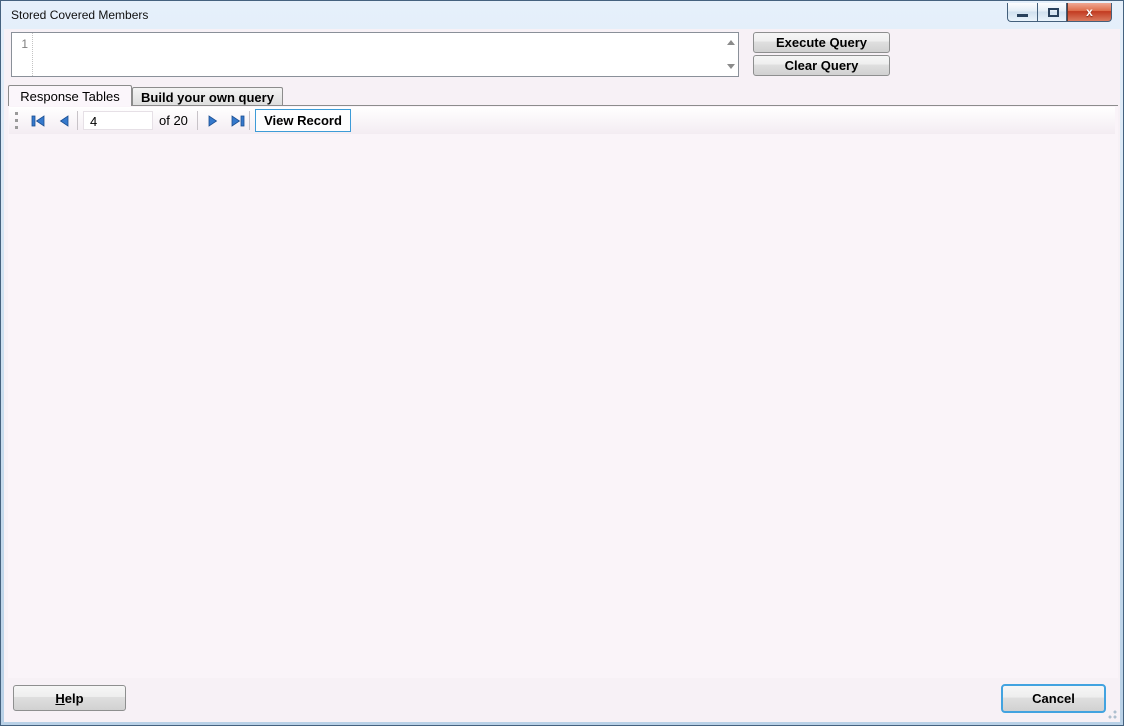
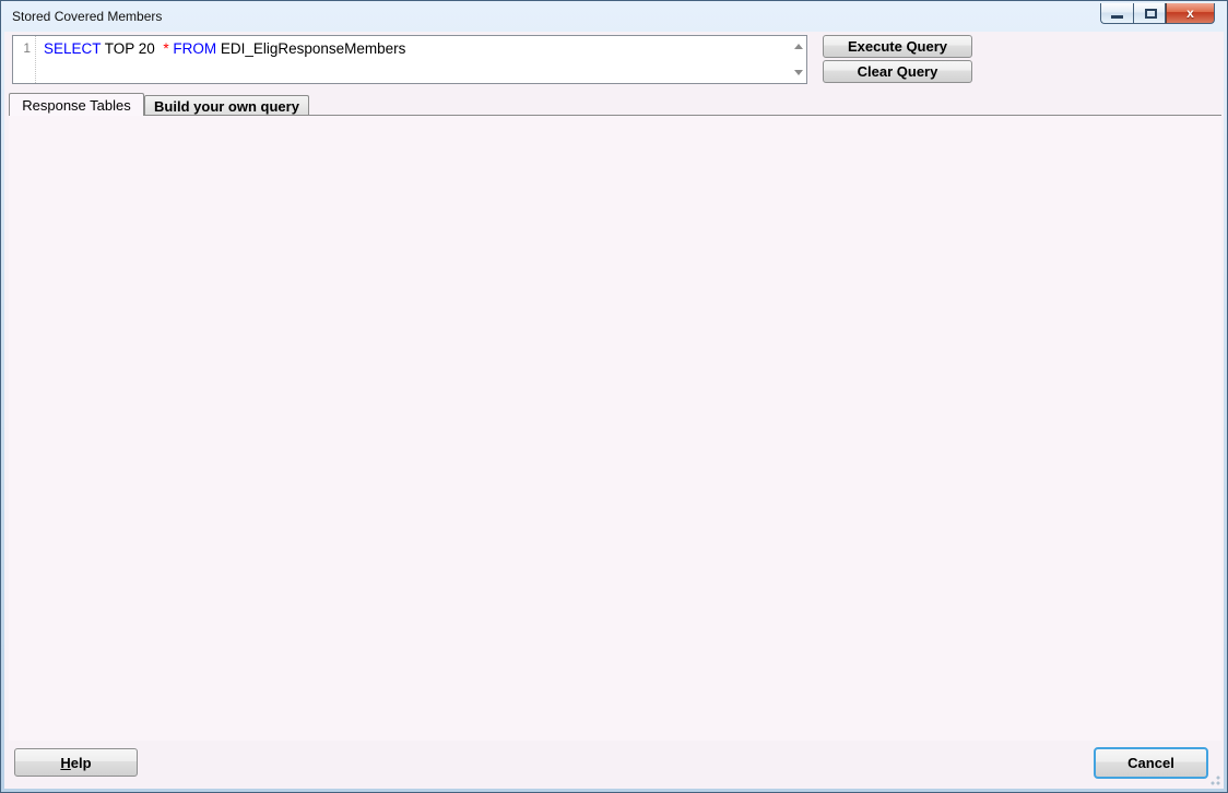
  Stored Covered Members
  x
  1
+ SELECT TOP 20 * FROM EDI_EligResponseMembers
  Execute Query
  Clear Query
  Response Tables
  Build your own query
- 4
- of 20
- View Record
  Help
  Cancel
